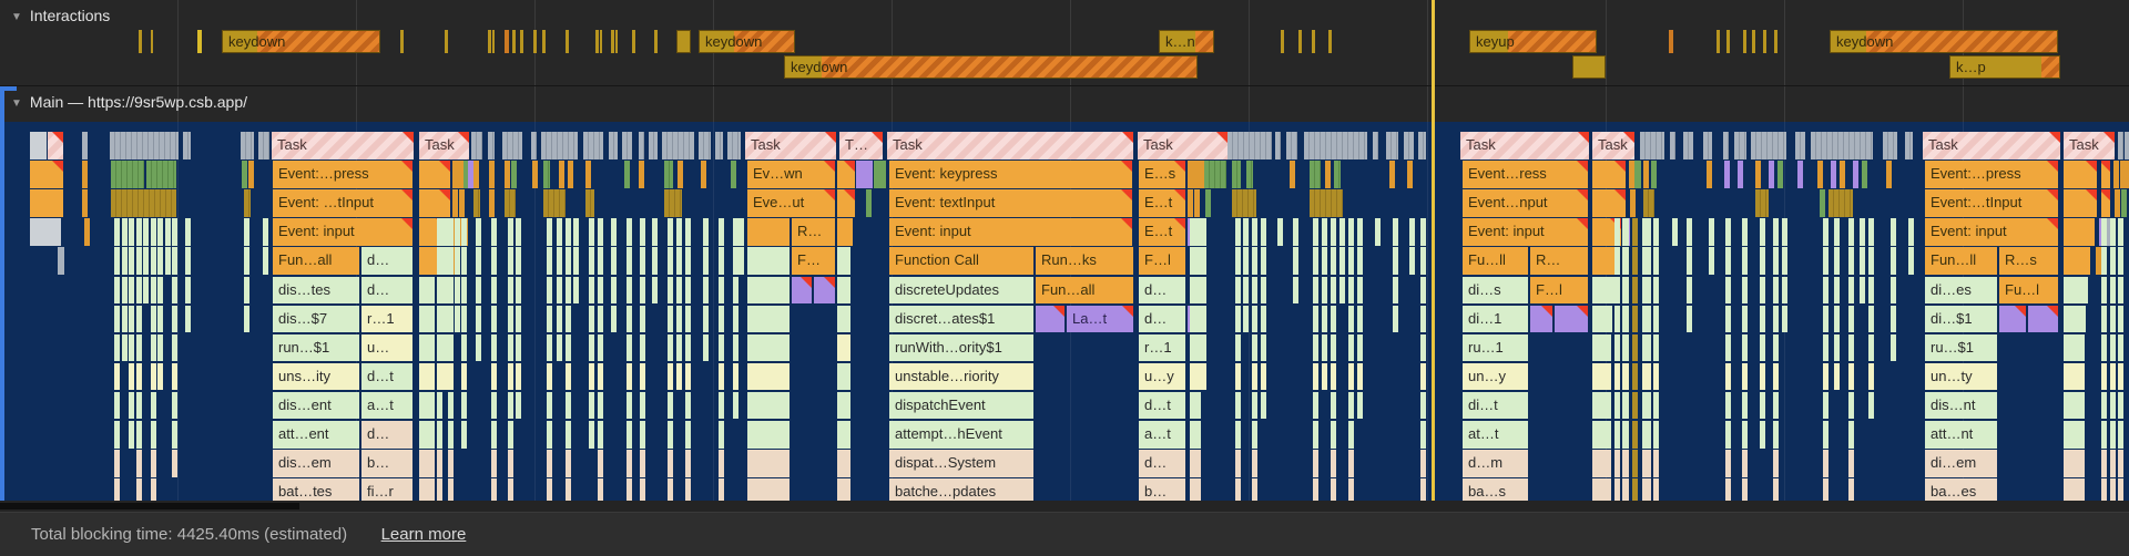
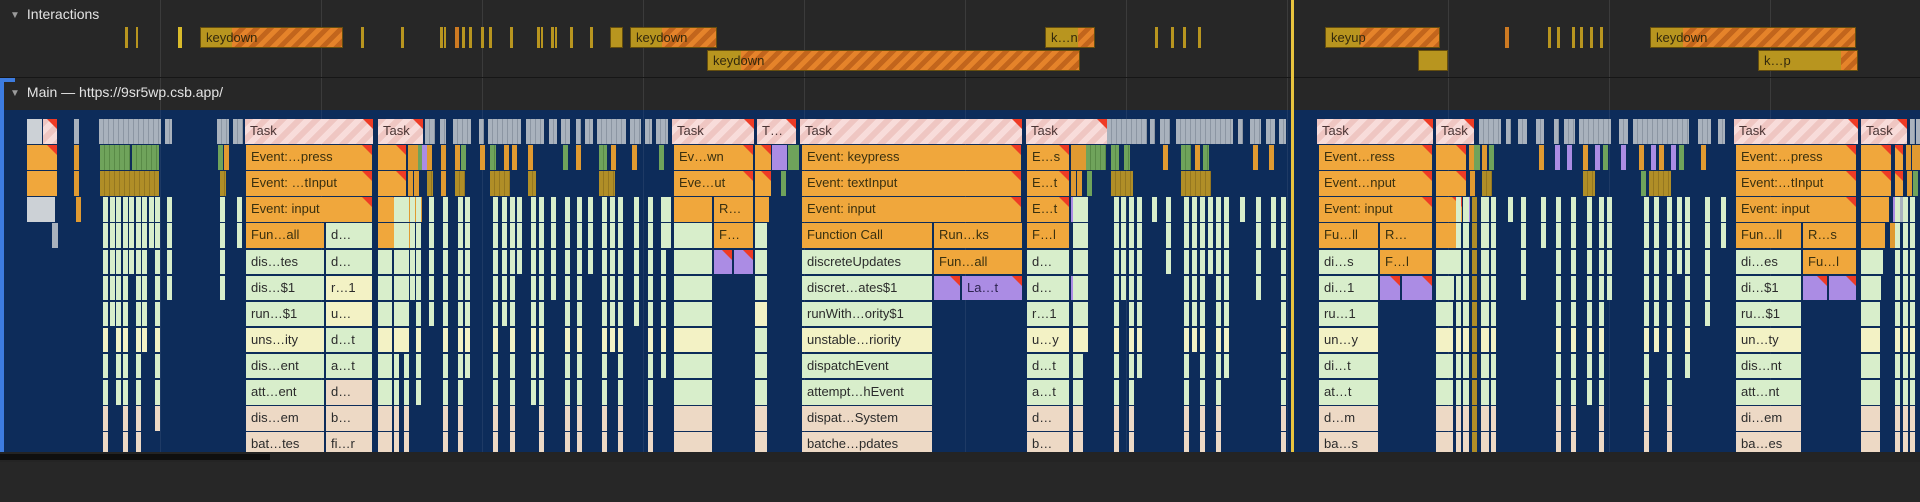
  ▼ Interactions
  keydown
  keydown
  k…n
  keyup
  keydown
  keydown
  k…p
  ▼ Main — https://9sr5wp.csb.app/
  Task
  Task
  Event:…press
  Event: …tInput
  Event: input
  Fun…all
  d…
  dis…tes
  d…
- dis…$7
+ dis…$1
  r…1
  run…$1
  u…
  uns…ity
  d…t
  dis…ent
  a…t
  att…ent
  d…
  dis…em
  b…
  bat…tes
  fi…r
  Task
  T…
  Ev…wn
  Eve…ut
  R…
  F…
  Task
  Task
  Event: keypress
  E…s
  Event: textInput
  E…t
  Event: input
  E…t
  Function Call
  Run…ks
  F…l
  discreteUpdates
  Fun…all
  d…
  discret…ates$1
  La…t
  d…
  runWith…ority$1
  r…1
  unstable…riority
  u…y
  dispatchEvent
  d…t
  attempt…hEvent
  a…t
  dispat…System
  d…
  batche…pdates
  b…
  Task
  Task
  Event…ress
  Event…nput
  Event: input
  Fu…ll
  R…
  di…s
  F…l
  di…1
  ru…1
  un…y
  di…t
  at…t
  d…m
  ba…s
  Task
  Task
  Event:…press
  Event:…tInput
  Event: input
  Fun…ll
  R…s
  di…es
  Fu…l
  di…$1
  ru…$1
  un…ty
  dis…nt
  att…nt
  di…em
  ba…es
- Total blocking time: 4425.40ms (estimated) Learn more
